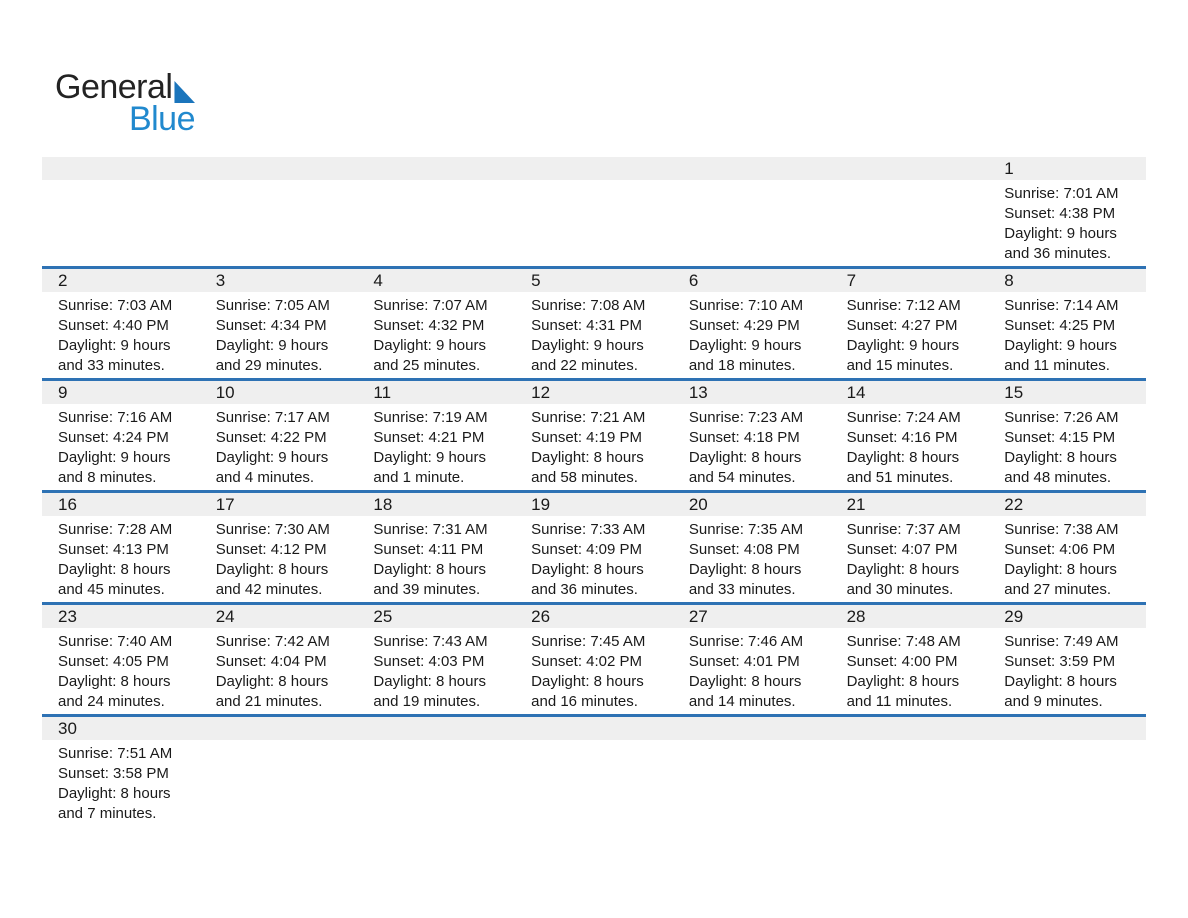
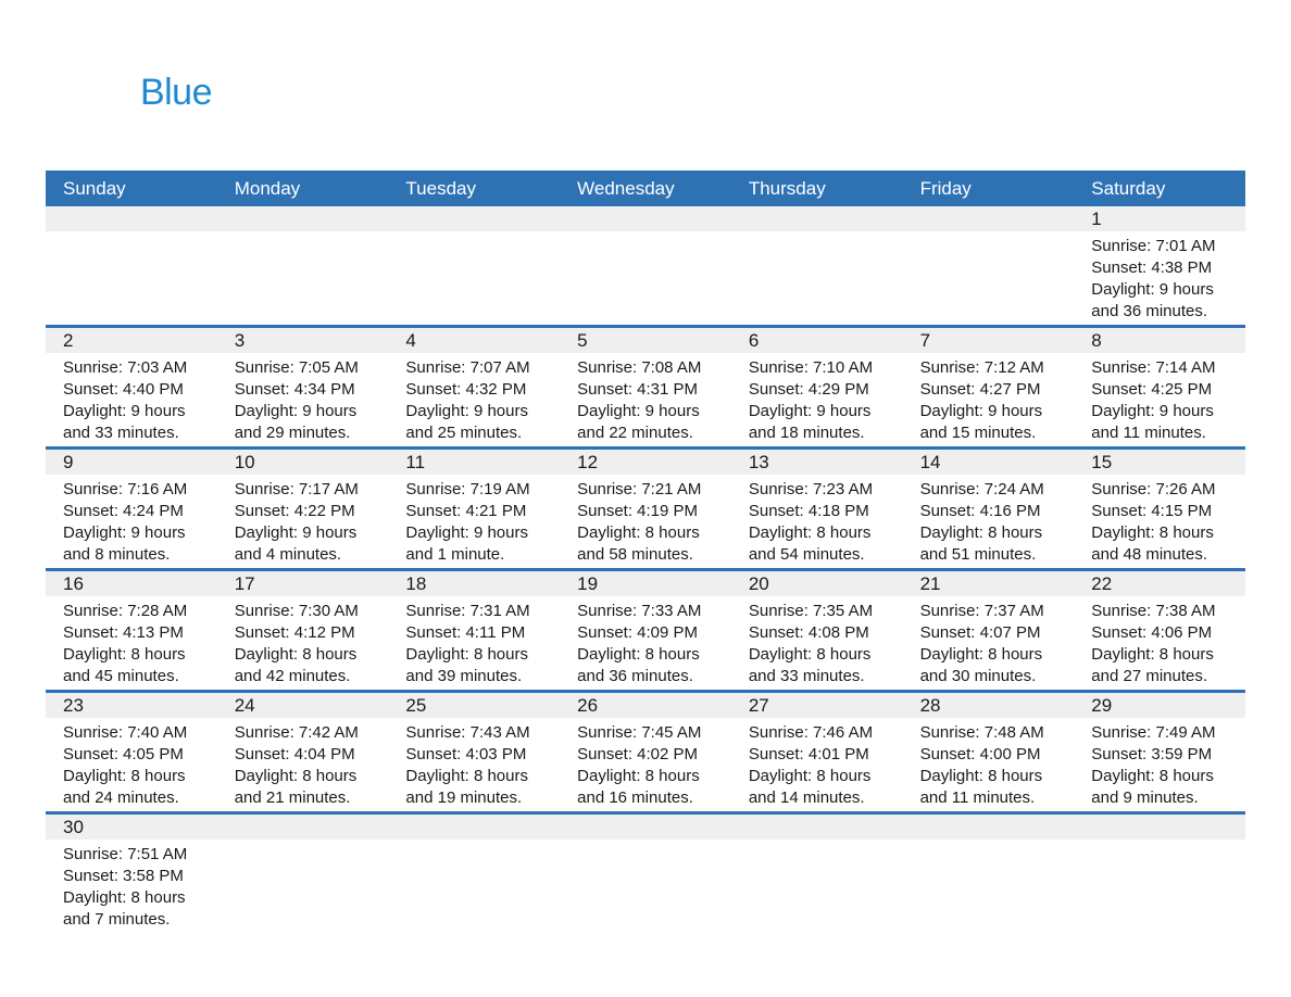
- General
  Blue
+ Sunday
+ Monday
+ Tuesday
+ Wednesday
+ Thursday
+ Friday
+ Saturday
  1
  Sunrise: 7:01 AM
  Sunset: 4:38 PM
  Daylight: 9 hours
  and 36 minutes.
  2
  3
  4
  5
  6
  7
  8
  Sunrise: 7:03 AM
  Sunset: 4:40 PM
  Daylight: 9 hours
  and 33 minutes.
  Sunrise: 7:05 AM
  Sunset: 4:34 PM
  Daylight: 9 hours
  and 29 minutes.
  Sunrise: 7:07 AM
  Sunset: 4:32 PM
  Daylight: 9 hours
  and 25 minutes.
  Sunrise: 7:08 AM
  Sunset: 4:31 PM
  Daylight: 9 hours
  and 22 minutes.
  Sunrise: 7:10 AM
  Sunset: 4:29 PM
  Daylight: 9 hours
  and 18 minutes.
  Sunrise: 7:12 AM
  Sunset: 4:27 PM
  Daylight: 9 hours
  and 15 minutes.
  Sunrise: 7:14 AM
  Sunset: 4:25 PM
  Daylight: 9 hours
  and 11 minutes.
  9
  10
  11
  12
  13
  14
  15
  Sunrise: 7:16 AM
  Sunset: 4:24 PM
  Daylight: 9 hours
  and 8 minutes.
  Sunrise: 7:17 AM
  Sunset: 4:22 PM
  Daylight: 9 hours
  and 4 minutes.
  Sunrise: 7:19 AM
  Sunset: 4:21 PM
  Daylight: 9 hours
  and 1 minute.
  Sunrise: 7:21 AM
  Sunset: 4:19 PM
  Daylight: 8 hours
  and 58 minutes.
  Sunrise: 7:23 AM
  Sunset: 4:18 PM
  Daylight: 8 hours
  and 54 minutes.
  Sunrise: 7:24 AM
  Sunset: 4:16 PM
  Daylight: 8 hours
  and 51 minutes.
  Sunrise: 7:26 AM
  Sunset: 4:15 PM
  Daylight: 8 hours
  and 48 minutes.
  16
  17
  18
  19
  20
  21
  22
  Sunrise: 7:28 AM
  Sunset: 4:13 PM
  Daylight: 8 hours
  and 45 minutes.
  Sunrise: 7:30 AM
  Sunset: 4:12 PM
  Daylight: 8 hours
  and 42 minutes.
  Sunrise: 7:31 AM
  Sunset: 4:11 PM
  Daylight: 8 hours
  and 39 minutes.
  Sunrise: 7:33 AM
  Sunset: 4:09 PM
  Daylight: 8 hours
  and 36 minutes.
  Sunrise: 7:35 AM
  Sunset: 4:08 PM
  Daylight: 8 hours
  and 33 minutes.
  Sunrise: 7:37 AM
  Sunset: 4:07 PM
  Daylight: 8 hours
  and 30 minutes.
  Sunrise: 7:38 AM
  Sunset: 4:06 PM
  Daylight: 8 hours
  and 27 minutes.
  23
  24
  25
  26
  27
  28
  29
  Sunrise: 7:40 AM
  Sunset: 4:05 PM
  Daylight: 8 hours
  and 24 minutes.
  Sunrise: 7:42 AM
  Sunset: 4:04 PM
  Daylight: 8 hours
  and 21 minutes.
  Sunrise: 7:43 AM
  Sunset: 4:03 PM
  Daylight: 8 hours
  and 19 minutes.
  Sunrise: 7:45 AM
  Sunset: 4:02 PM
  Daylight: 8 hours
  and 16 minutes.
  Sunrise: 7:46 AM
  Sunset: 4:01 PM
  Daylight: 8 hours
  and 14 minutes.
  Sunrise: 7:48 AM
  Sunset: 4:00 PM
  Daylight: 8 hours
  and 11 minutes.
  Sunrise: 7:49 AM
  Sunset: 3:59 PM
  Daylight: 8 hours
  and 9 minutes.
  30
  Sunrise: 7:51 AM
  Sunset: 3:58 PM
  Daylight: 8 hours
  and 7 minutes.
